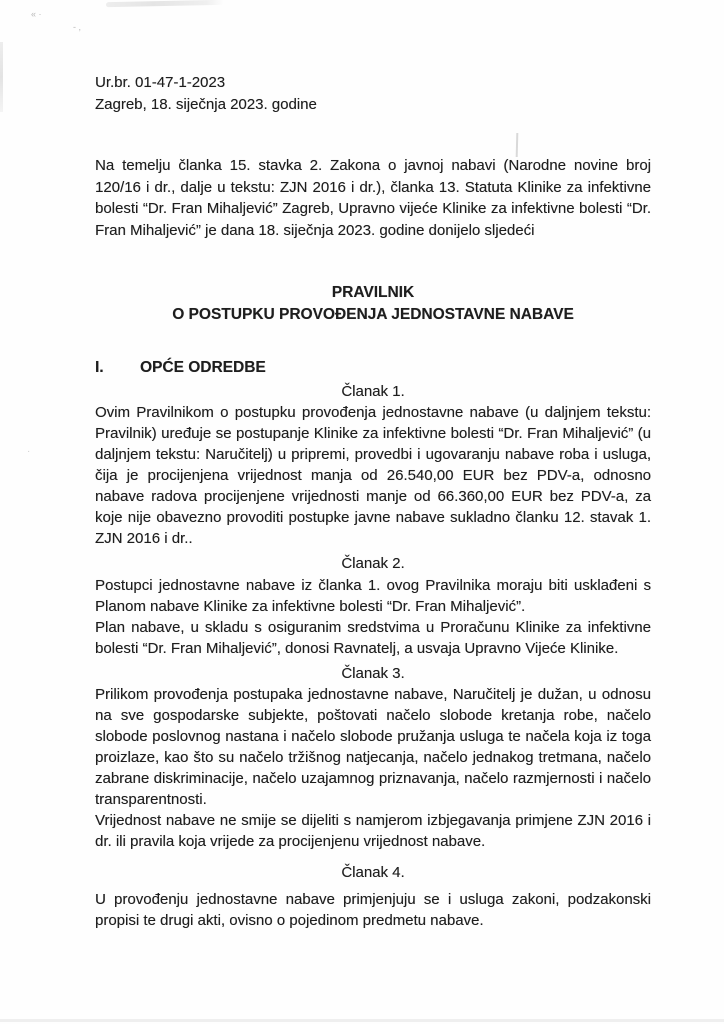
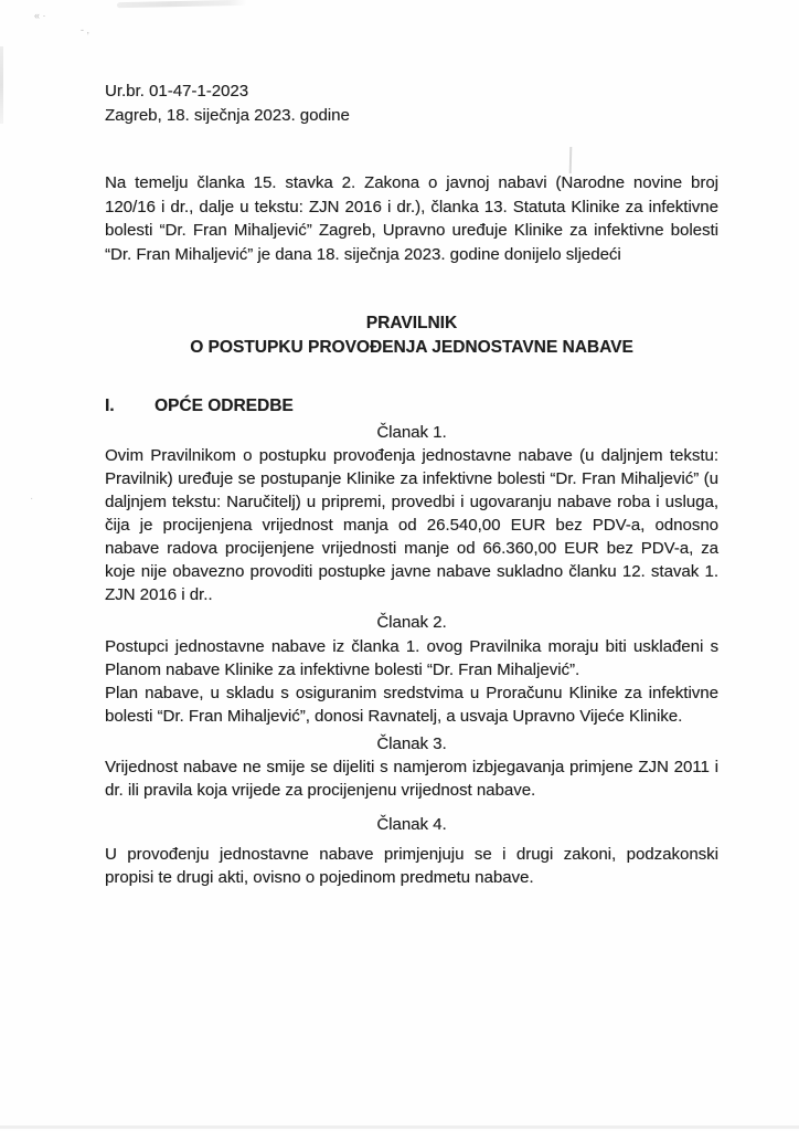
  « ·
  - ,
  ·
  Ur.br. 01-47-1-2023
  Zagreb, 18. siječnja 2023. godine
- Na temelju članka 15. stavka 2. Zakona o javnoj nabavi (Narodne novine broj 120/16 i dr., dalje u tekstu: ZJN 2016 i dr.), članka 13. Statuta Klinike za infektivne bolesti “Dr. Fran Mihaljević” Zagreb, Upravno vijeće Klinike za infektivne bolesti “Dr. Fran Mihaljević” je dana 18. siječnja 2023. godine donijelo sljedeći
+ Na temelju članka 15. stavka 2. Zakona o javnoj nabavi (Narodne novine broj 120/16 i dr., dalje u tekstu: ZJN 2016 i dr.), članka 13. Statuta Klinike za infektivne bolesti “Dr. Fran Mihaljević” Zagreb, Upravno uređuje Klinike za infektivne bolesti “Dr. Fran Mihaljević” je dana 18. siječnja 2023. godine donijelo sljedeći
  PRAVILNIK
  O POSTUPKU PROVOĐENJA JEDNOSTAVNE NABAVE
  I.
  OPĆE ODREDBE
  Članak 1.
  Ovim Pravilnikom o postupku provođenja jednostavne nabave (u daljnjem tekstu: Pravilnik) uređuje se postupanje Klinike za infektivne bolesti “Dr. Fran Mihaljević” (u daljnjem tekstu: Naručitelj) u pripremi, provedbi i ugovaranju nabave roba i usluga, čija je procijenjena vrijednost manja od 26.540,00 EUR bez PDV-a, odnosno nabave radova procijenjene vrijednosti manje od 66.360,00 EUR bez PDV-a, za koje nije obavezno provoditi postupke javne nabave sukladno članku 12. stavak 1. ZJN 2016 i dr..
  Članak 2.
  Postupci jednostavne nabave iz članka 1. ovog Pravilnika moraju biti usklađeni s Planom nabave Klinike za infektivne bolesti “Dr. Fran Mihaljević”.
  Plan nabave, u skladu s osiguranim sredstvima u Proračunu Klinike za infektivne bolesti “Dr. Fran Mihaljević”, donosi Ravnatelj, a usvaja Upravno Vijeće Klinike.
  Članak 3.
- Prilikom provođenja postupaka jednostavne nabave, Naručitelj je dužan, u odnosu na sve gospodarske subjekte, poštovati načelo slobode kretanja robe, načelo slobode poslovnog nastana i načelo slobode pružanja usluga te načela koja iz toga proizlaze, kao što su načelo tržišnog natjecanja, načelo jednakog tretmana, načelo zabrane diskriminacije, načelo uzajamnog priznavanja, načelo razmjernosti i načelo transparentnosti.
- Vrijednost nabave ne smije se dijeliti s namjerom izbjegavanja primjene ZJN 2016 i dr. ili pravila koja vrijede za procijenjenu vrijednost nabave.
+ Vrijednost nabave ne smije se dijeliti s namjerom izbjegavanja primjene ZJN 2011 i dr. ili pravila koja vrijede za procijenjenu vrijednost nabave.
  Članak 4.
- U provođenju jednostavne nabave primjenjuju se i usluga zakoni, podzakonski propisi te drugi akti, ovisno o pojedinom predmetu nabave.
+ U provođenju jednostavne nabave primjenjuju se i drugi zakoni, podzakonski propisi te drugi akti, ovisno o pojedinom predmetu nabave.
